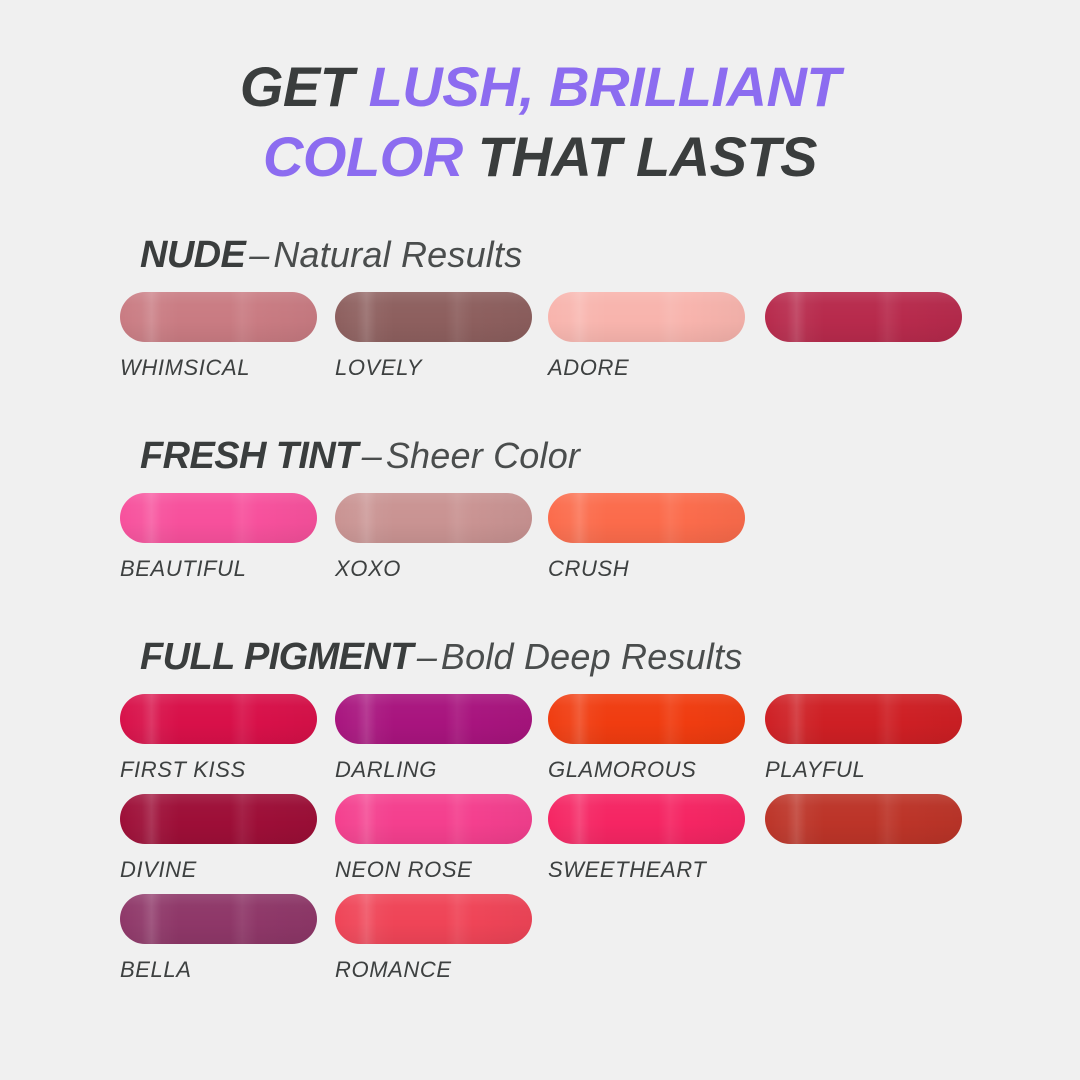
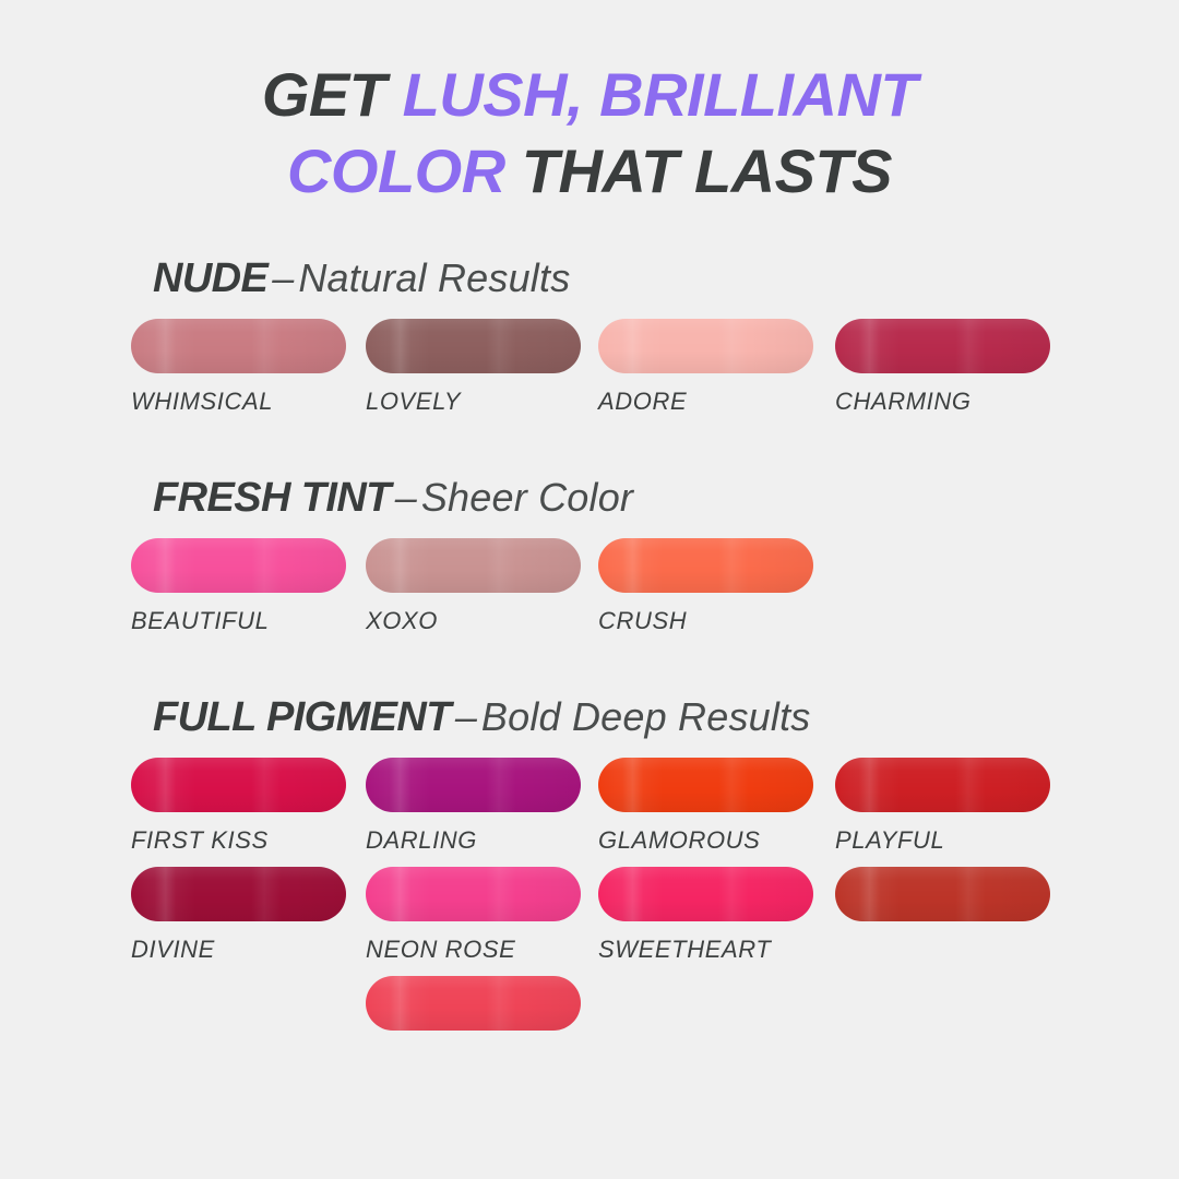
  GET LUSH, BRILLIANT
  COLOR THAT LASTS
  NUDE–Natural Results
  WHIMSICAL
  LOVELY
  ADORE
+ CHARMING
  FRESH TINT–Sheer Color
  BEAUTIFUL
  XOXO
  CRUSH
  FULL PIGMENT–Bold Deep Results
  FIRST KISS
  DARLING
  GLAMOROUS
  PLAYFUL
  DIVINE
  NEON ROSE
  SWEETHEART
- BELLA
- ROMANCE
